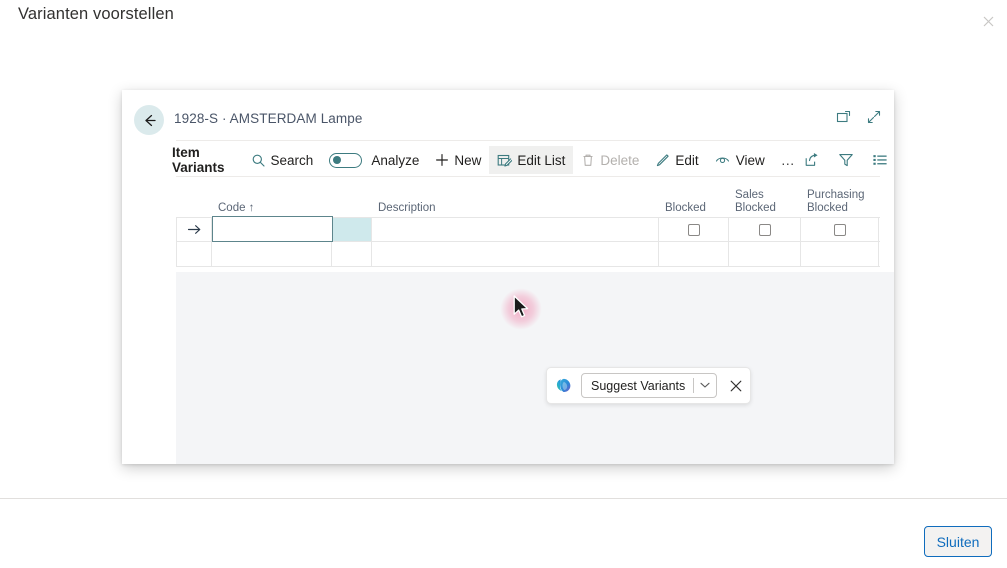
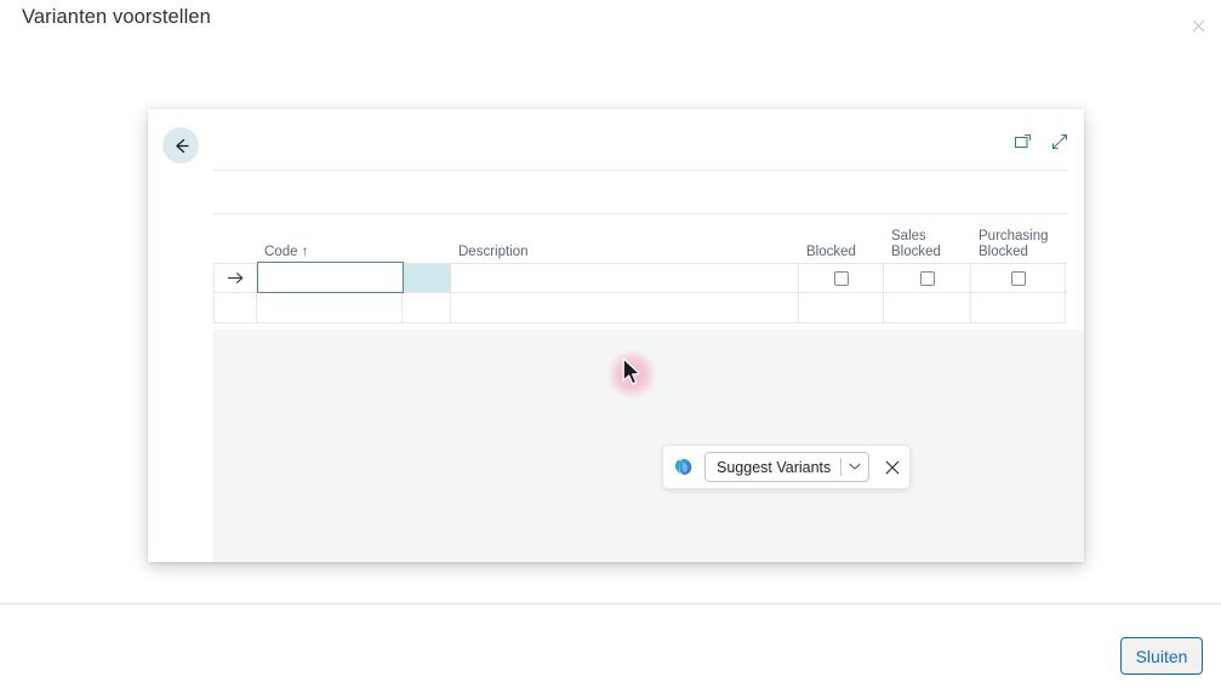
  Varianten voorstellen
- 1928-S · AMSTERDAM Lampe
- Item Variants
- Search
- Analyze
- New
- Edit List
- Delete
- Edit
- View
- …
  Code ↑
  Description
  Blocked
  Sales
  Blocked
  Purchasing
  Blocked
  Suggest Variants
  Sluiten
